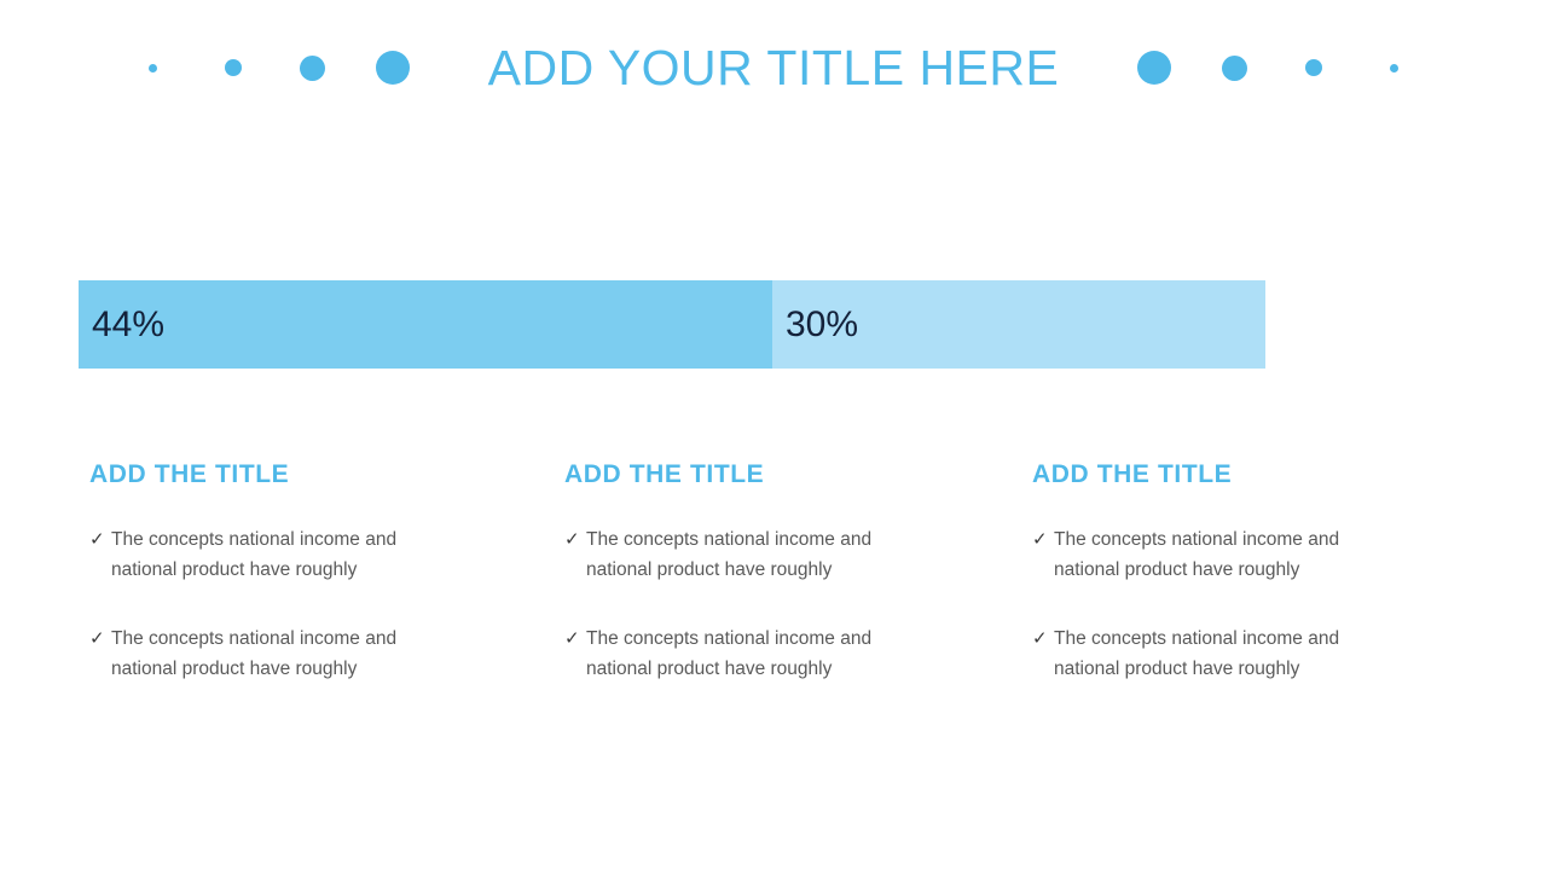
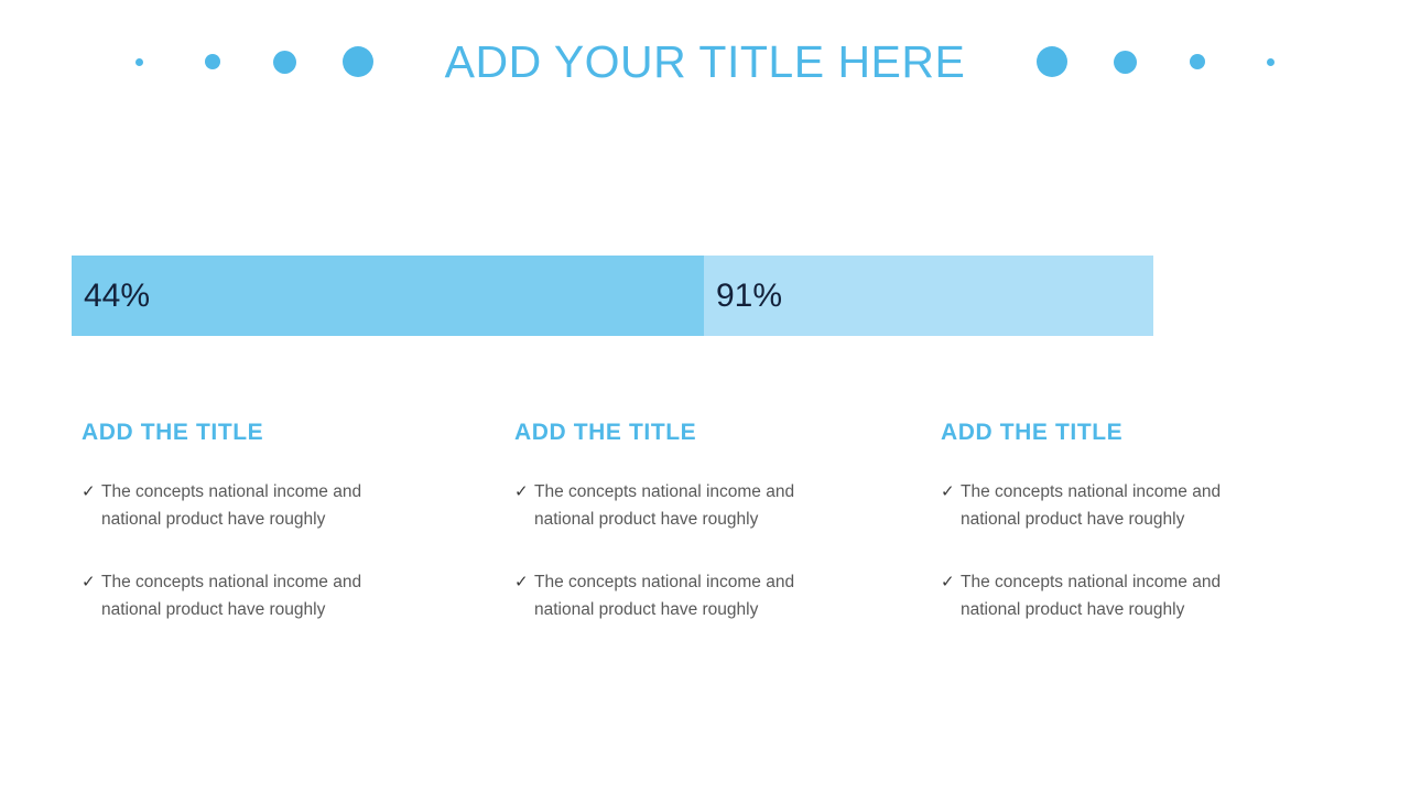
  ADD YOUR TITLE HERE
  44%
- 30%
+ 91%
  ADD THE TITLE
  ✓
  The concepts national income and national product have roughly
  ✓
  The concepts national income and national product have roughly
  ADD THE TITLE
  ✓
  The concepts national income and national product have roughly
  ✓
  The concepts national income and national product have roughly
  ADD THE TITLE
  ✓
  The concepts national income and national product have roughly
  ✓
  The concepts national income and national product have roughly
